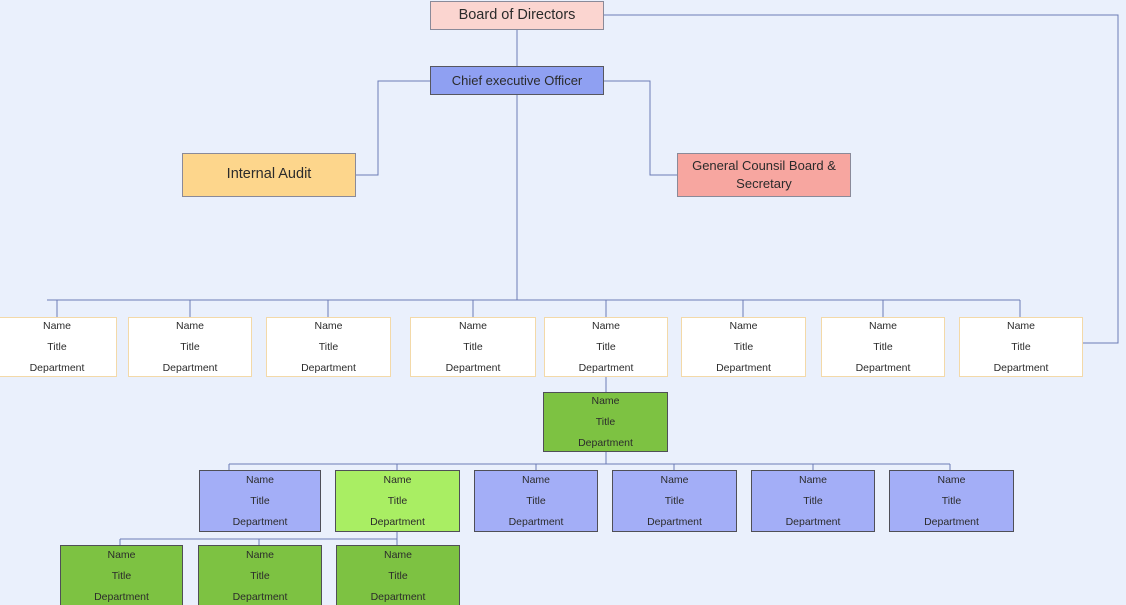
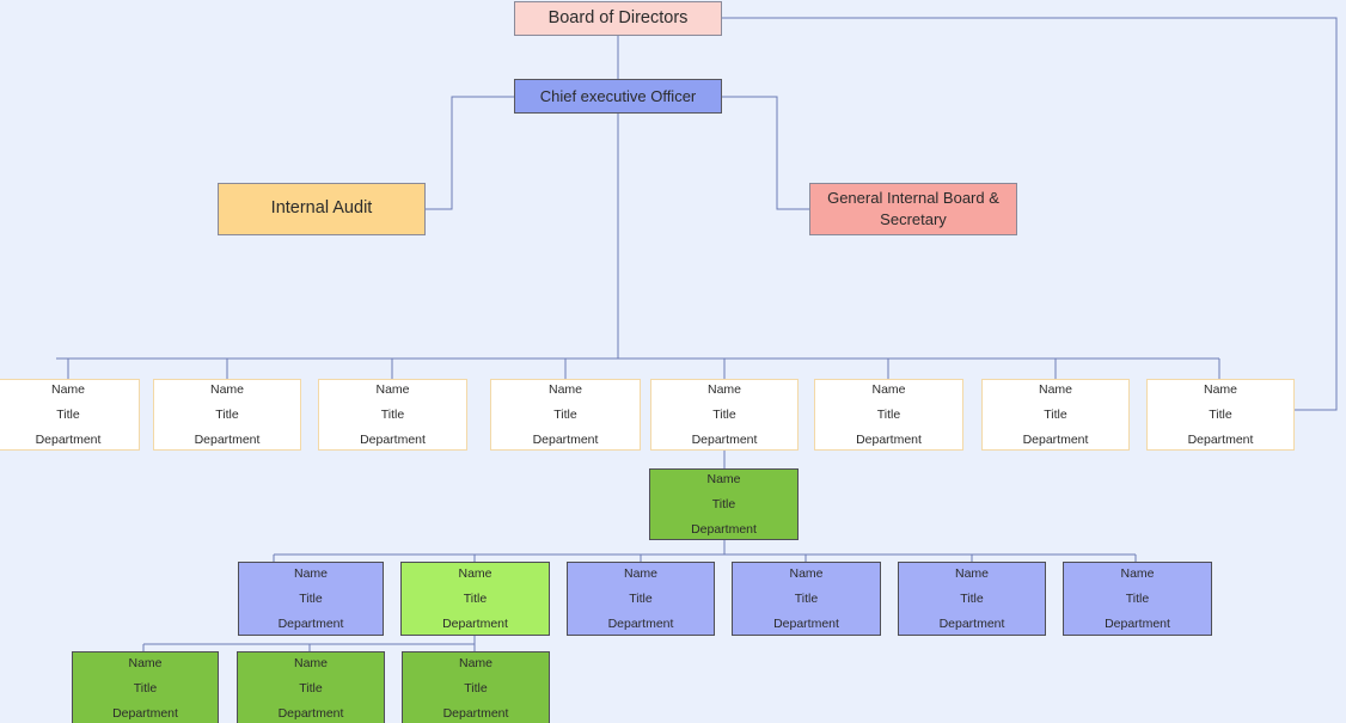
  Board of Directors
  Chief executive Officer
  Internal Audit
- General Counsil Board & Secretary
+ General Internal Board & Secretary
  Name
  Title
  Department
  Name
  Title
  Department
  Name
  Title
  Department
  Name
  Title
  Department
  Name
  Title
  Department
  Name
  Title
  Department
  Name
  Title
  Department
  Name
  Title
  Department
  Name
  Title
  Department
  Name
  Title
  Department
  Name
  Title
  Department
  Name
  Title
  Department
  Name
  Title
  Department
  Name
  Title
  Department
  Name
  Title
  Department
  Name
  Title
  Department
  Name
  Title
  Department
  Name
  Title
  Department
